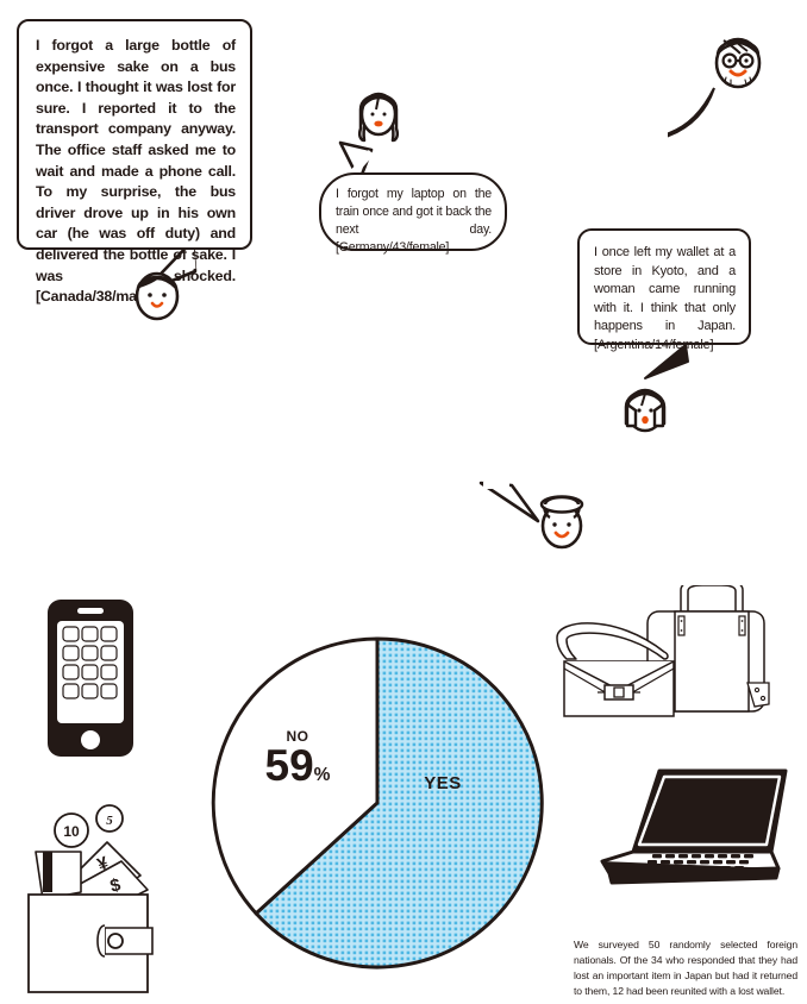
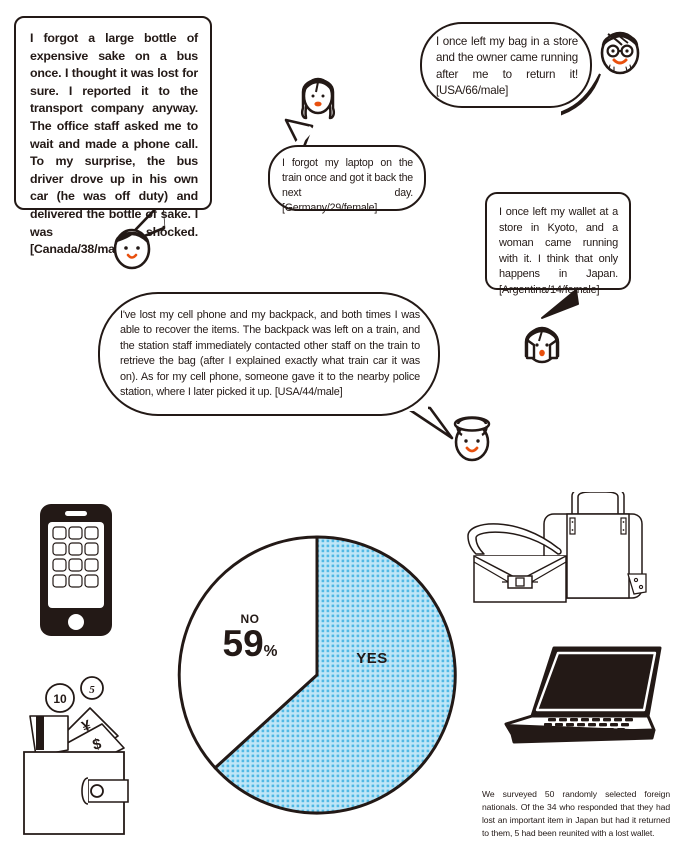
  I forgot a large bottle of expensive sake on a bus once. I thought it was lost for sure. I reported it to the transport company anyway. The office staff asked me to wait and made a phone call. To my surprise, the bus driver drove up in his own car (he was off duty) and delivered the bottle of sake. I was shocked. [Canada/38/ma
+ I once left my bag in a store and the owner came running after me to return it! [USA/66/male]
- I forgot my laptop on the train once and got it back the next day. [Germany/43/female]
+ I forgot my laptop on the train once and got it back the next day. [Germany/29/female]
  I once left my wallet at a store in Kyoto, and a woman came running with it. I think that only happens in Japan. [Argentina/14/female]
+ I've lost my cell phone and my backpack, and both times I was able to recover the items. The backpack was left on a train, and the station staff immediately contacted other staff on the train to retrieve the bag (after I explained exactly what train car it was on). As for my cell phone, someone gave it to the nearby police station, where I later picked it up. [USA/44/male]
  NO
  59%
  YES
  10
  5
- We surveyed 50 randomly selected foreign nationals. Of the 34 who responded that they had lost an important item in Japan but had it returned to them, 12 had been reunited with a lost wallet.
+ We surveyed 50 randomly selected foreign nationals. Of the 34 who responded that they had lost an important item in Japan but had it returned to them, 5 had been reunited with a lost wallet.
